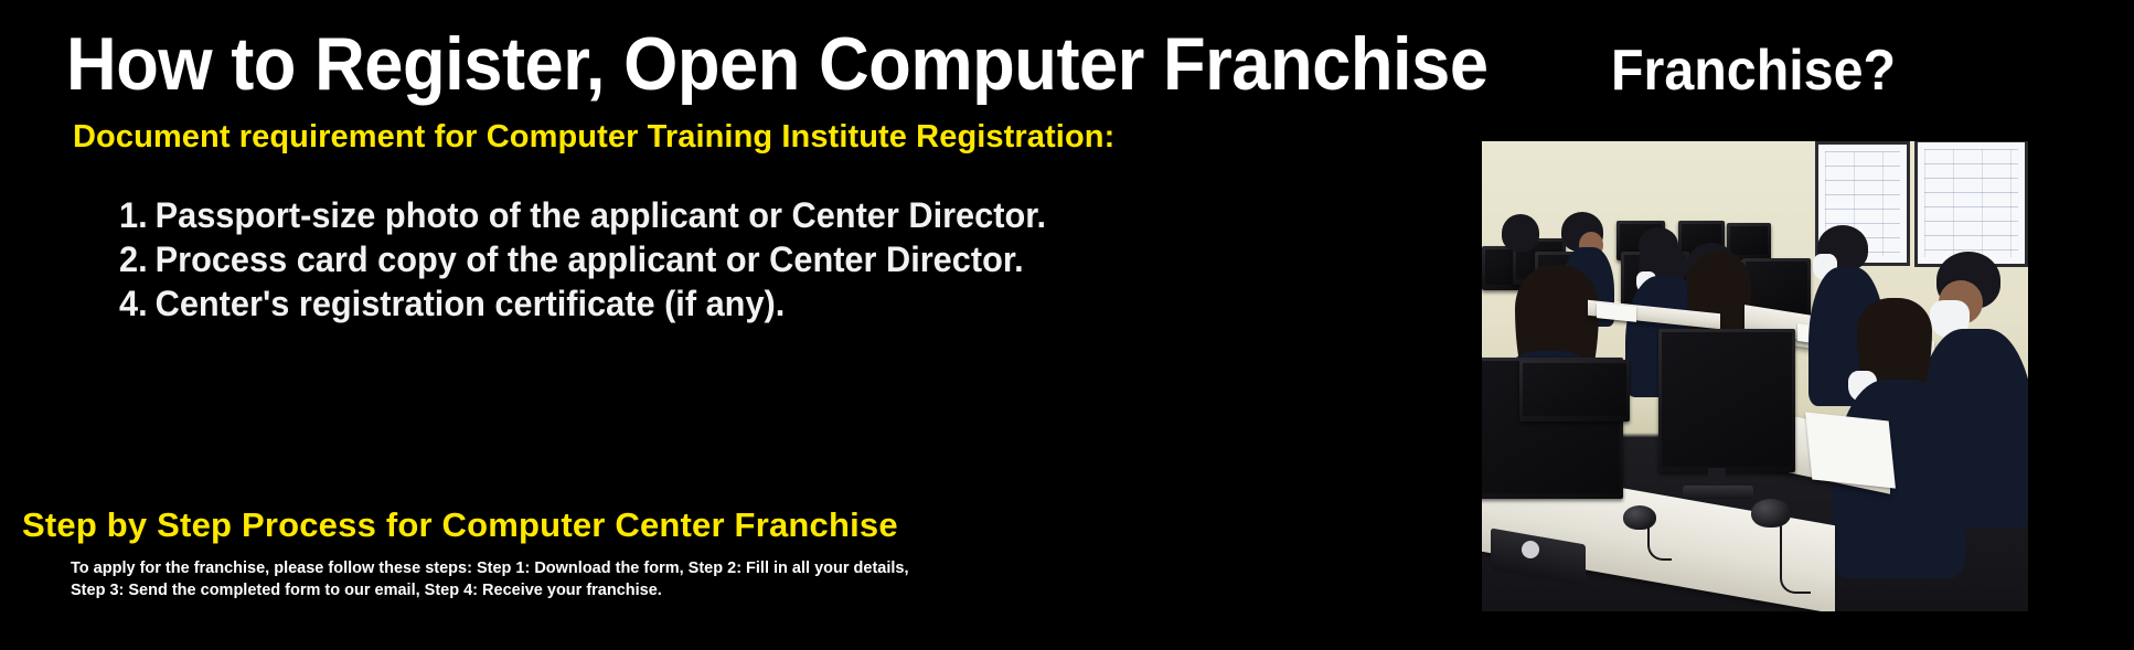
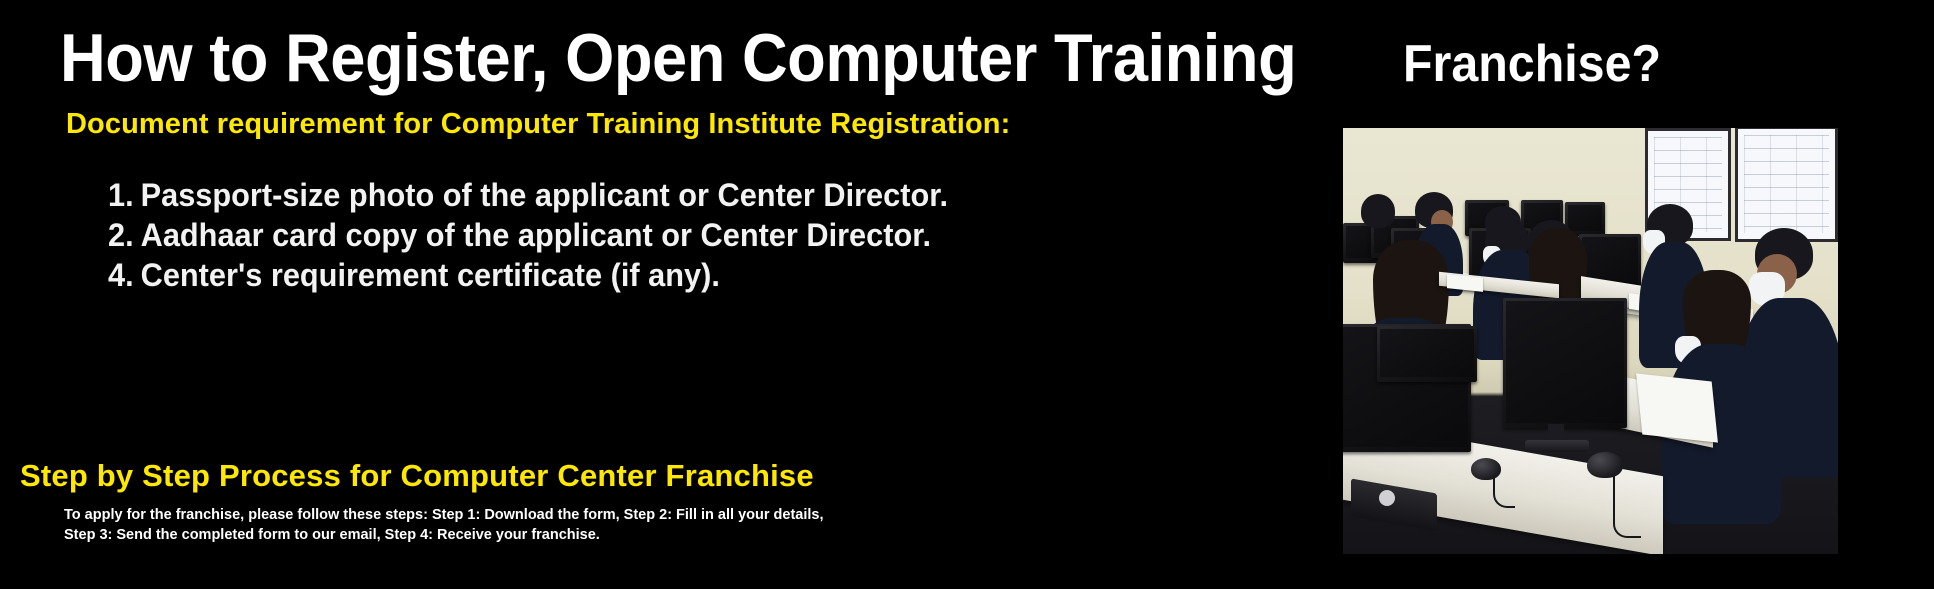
- How to Register, Open Computer Franchise
+ How to Register, Open Computer Training
  Franchise?
  Document requirement for Computer Training Institute Registration:
  1. Passport-size photo of the applicant or Center Director.
- 2. Process card copy of the applicant or Center Director.
+ 2. Aadhaar card copy of the applicant or Center Director.
- 4. Center's registration certificate (if any).
+ 4. Center's requirement certificate (if any).
  Step by Step Process for Computer Center Franchise
  To apply for the franchise, please follow these steps: Step 1: Download the form, Step 2: Fill in all your details, Step 3: Send the completed form to our email, Step 4: Receive your franchise.
